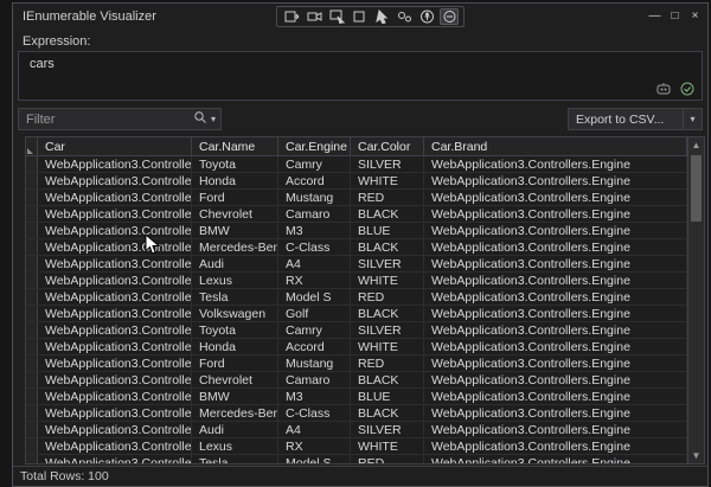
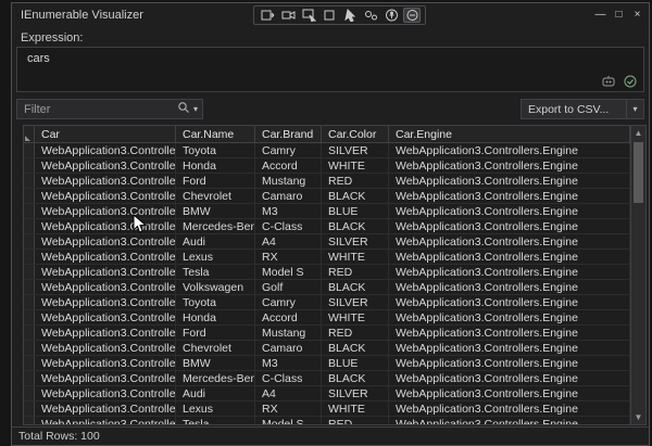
  IEnumerable Visualizer
  —
  □
  ×
  Expression:
  cars
  Filter
  ▾
  Export to CSV...
  ▾
  Car
  Car.Name
- Car.Engine
+ Car.Brand
  Car.Color
- Car.Brand
+ Car.Engine
  WebApplication3.Controlle
  Toyota
  Camry
  SILVER
  WebApplication3.Controllers.Engine
  WebApplication3.Controlle
  Honda
  Accord
  WHITE
  WebApplication3.Controllers.Engine
  WebApplication3.Controlle
  Ford
  Mustang
  RED
  WebApplication3.Controllers.Engine
  WebApplication3.Controlle
  Chevrolet
  Camaro
  BLACK
  WebApplication3.Controllers.Engine
  WebApplication3.Controlle
  BMW
  M3
  BLUE
  WebApplication3.Controllers.Engine
  WebApplication3.ntrolle
  Mercedes-Ben
  C-Class
  BLACK
  WebApplication3.Controllers.Engine
  WebApplication3.Controlle
  Audi
  A4
  SILVER
  WebApplication3.Controllers.Engine
  WebApplication3.Controlle
  Lexus
  RX
  WHITE
  WebApplication3.Controllers.Engine
  WebApplication3.Controlle
  Tesla
  Model S
  RED
  WebApplication3.Controllers.Engine
  WebApplication3.Controlle
  Volkswagen
  Golf
  BLACK
  WebApplication3.Controllers.Engine
  WebApplication3.Controlle
  Toyota
  Camry
  SILVER
  WebApplication3.Controllers.Engine
  WebApplication3.Controlle
  Honda
  Accord
  WHITE
  WebApplication3.Controllers.Engine
  WebApplication3.Controlle
  Ford
  Mustang
  RED
  WebApplication3.Controllers.Engine
  WebApplication3.Controlle
  Chevrolet
  Camaro
  BLACK
  WebApplication3.Controllers.Engine
  WebApplication3.Controlle
  BMW
  M3
  BLUE
  WebApplication3.Controllers.Engine
  WebApplication3.Controlle
  Mercedes-Ben
  C-Class
  BLACK
  WebApplication3.Controllers.Engine
  WebApplication3.Controlle
  Audi
  A4
  SILVER
  WebApplication3.Controllers.Engine
  WebApplication3.Controlle
  Lexus
  RX
  WHITE
  WebApplication3.Controllers.Engine
  ▲
  ▼
  Total Rows: 100
